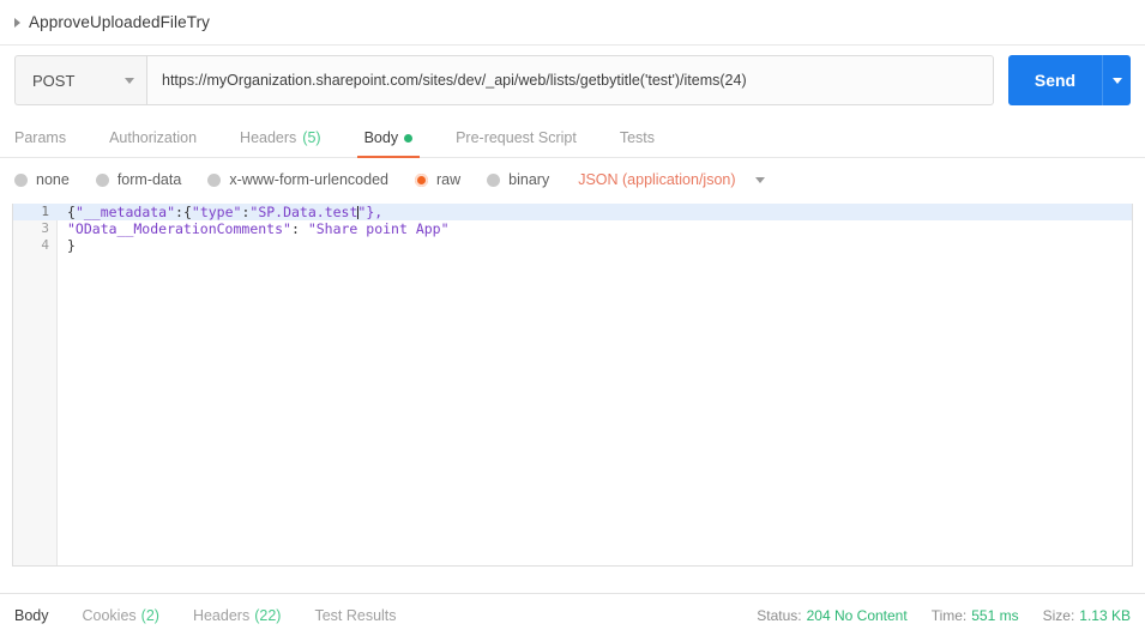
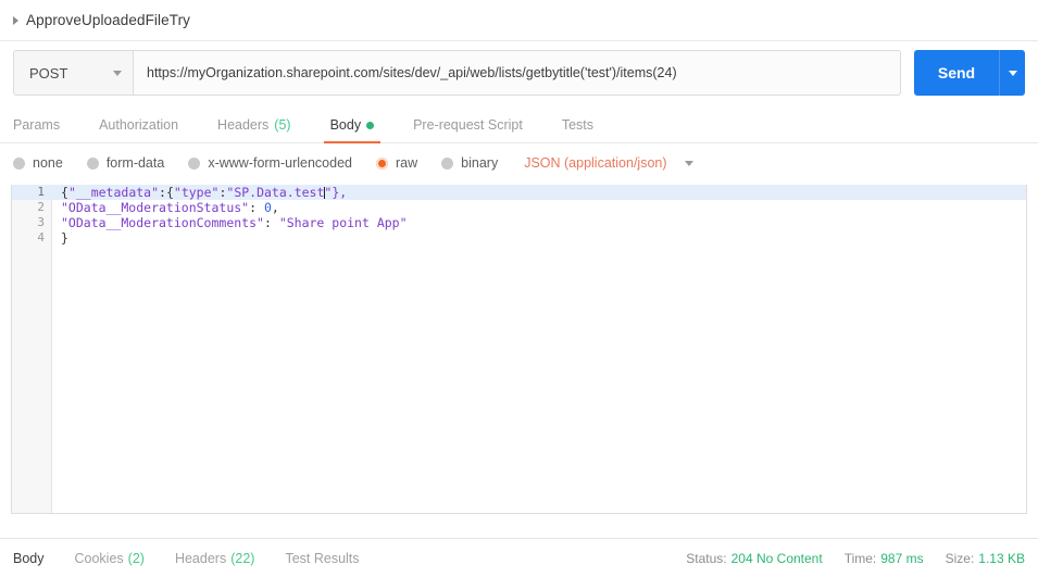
  ApproveUploadedFileTry
  POST
  https://myOrganization.sharepoint.com/sites/dev/_api/web/lists/getbytitle('test')/items(24)
  Send
  Params
  Authorization
  Headers
  (5)
  Body
  Pre-request Script
  Tests
  none
  form-data
  x-www-form-urlencoded
  raw
  binary
  JSON (application/json)
  1
  {"__metadata":{"type":"SP.Data.test"},
+ 2
+ "OData__ModerationStatus": 0,
  3
  "OData__ModerationComments": "Share point App"
  4
  }
  Body
  Cookies
  (2)
  Headers
  (22)
  Test Results
  Status: 204 No Content
- Time: 551 ms
+ Time: 987 ms
  Size: 1.13 KB
